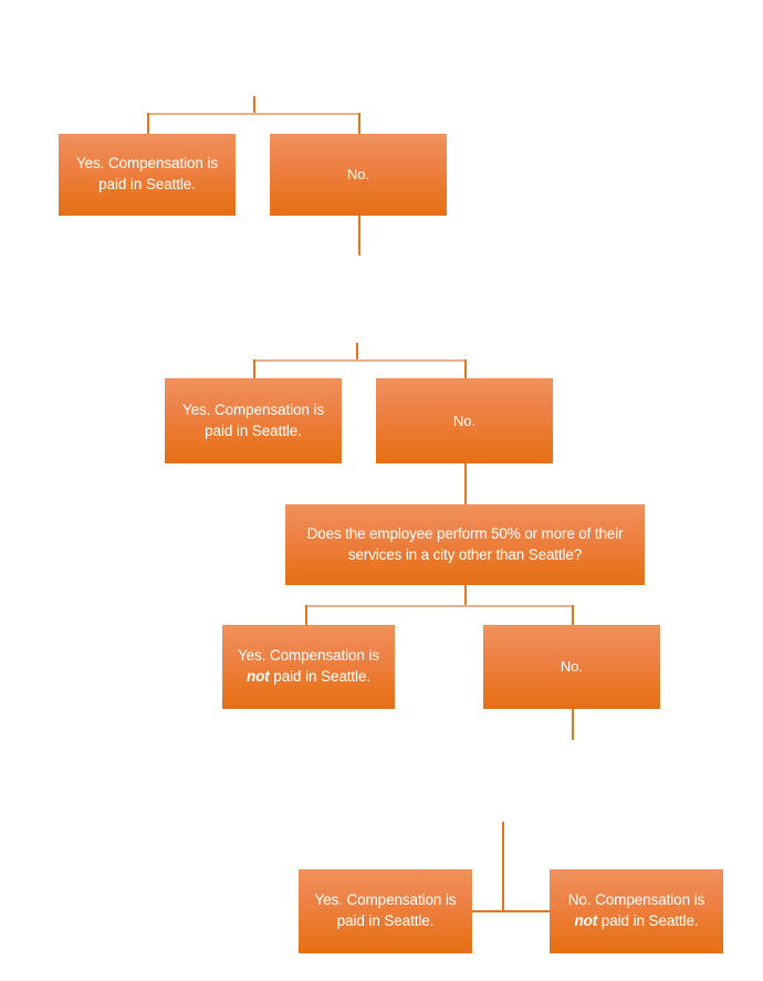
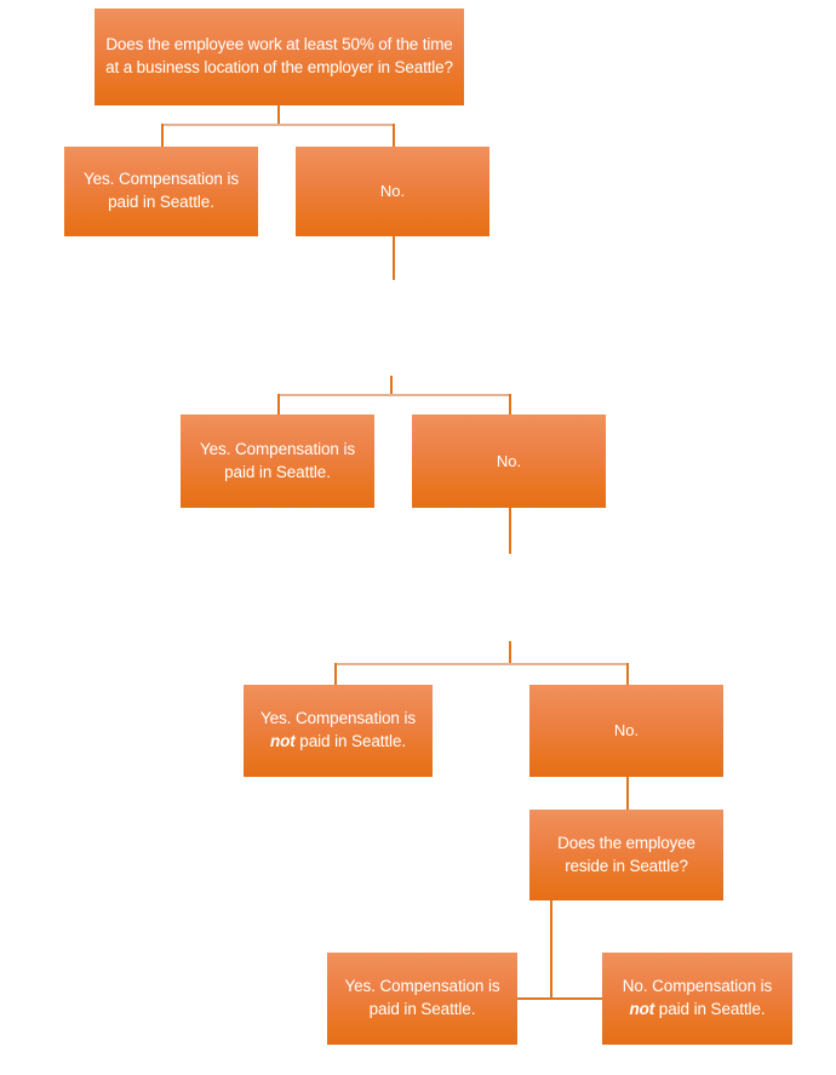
+ Does the employee work at least 50% of the time at a business location of the employer in Seattle?
  Yes. Compensation is
  paid in Seattle.
  No.
  Yes. Compensation is
  paid in Seattle.
  No.
- Does the employee perform 50% or more of their services in a city other than Seattle?
  Yes. Compensation is
  not paid in Seattle.
  No.
+ Does the employee
+ reside in Seattle?
  Yes. Compensation is
  paid in Seattle.
  No. Compensation is
  not paid in Seattle.
